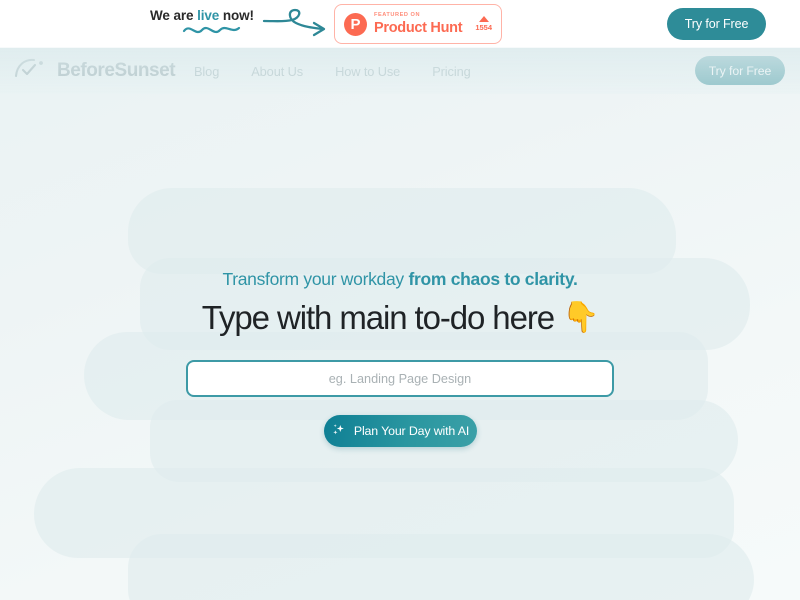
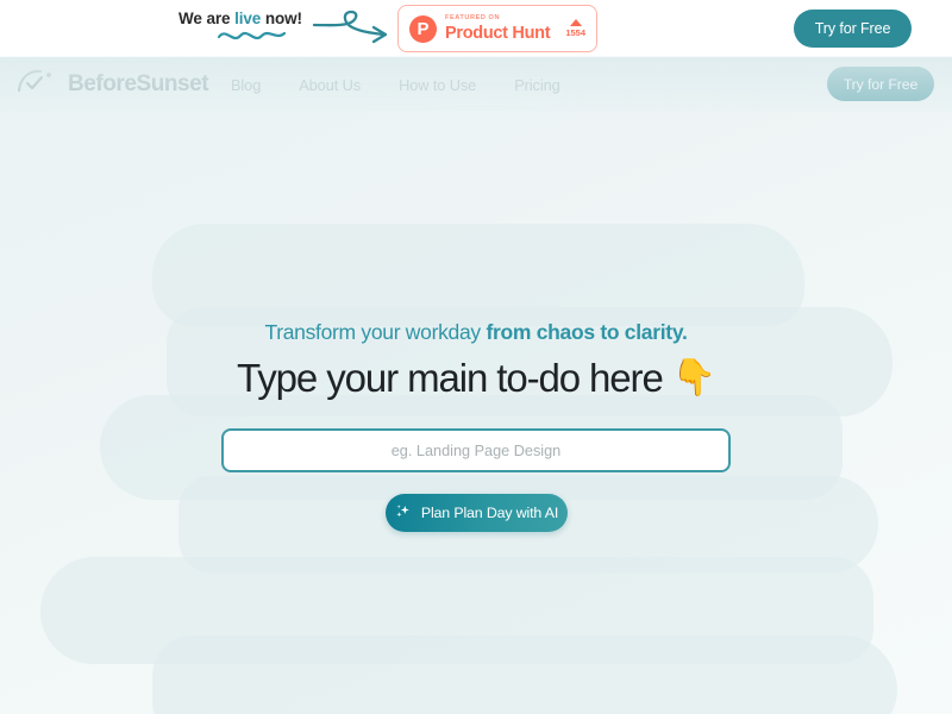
  We are live now!
  P
  Product Hunt
  1554
  Try for Free
  Transform your workday from chaos to clarity.
- Type with main to-do here
+ Type your main to-do here
  👇
  eg. Landing Page Design
- Plan Your Day with AI
+ Plan Plan Day with AI
